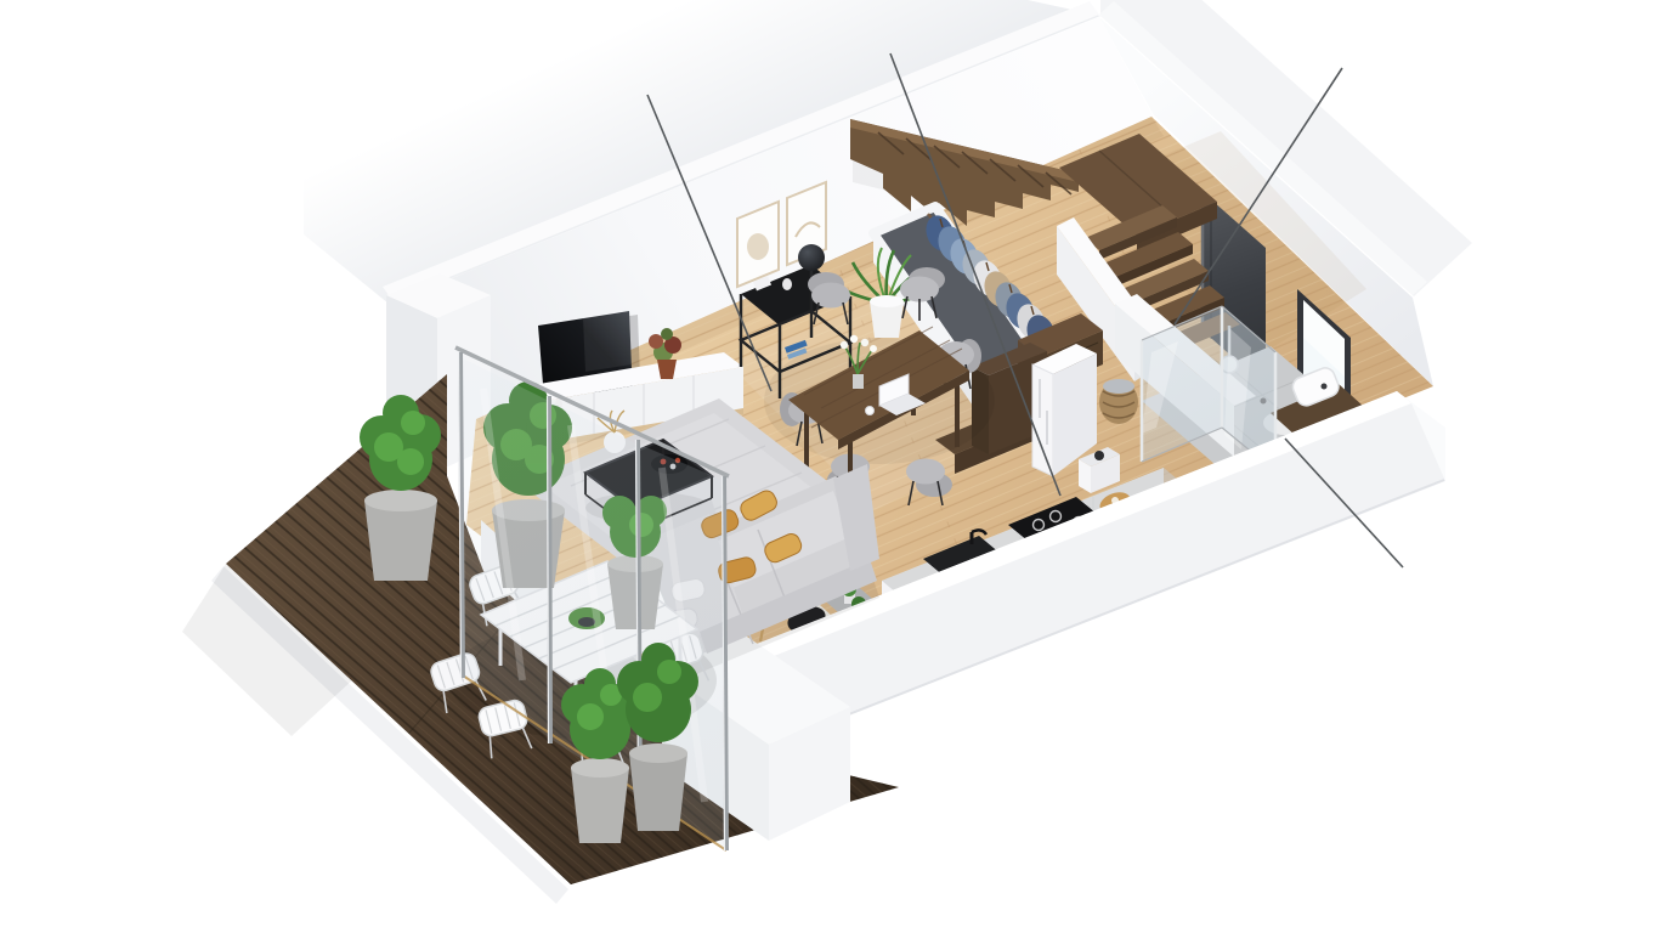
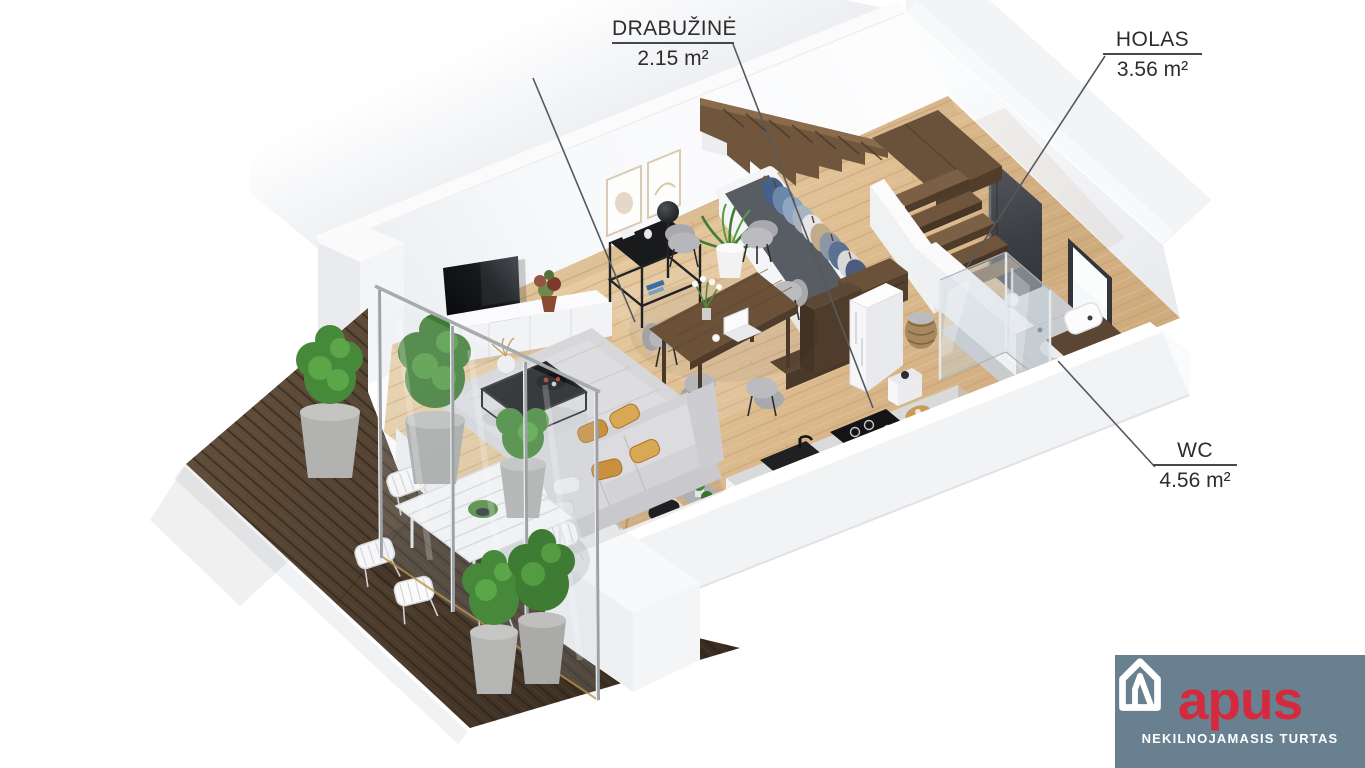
+ DRABUŽINĖ
+ 2.15 m²
+ HOLAS
+ 3.56 m²
+ WC
+ 4.56 m²
+ apus
+ NEKILNOJAMASIS TURTAS
